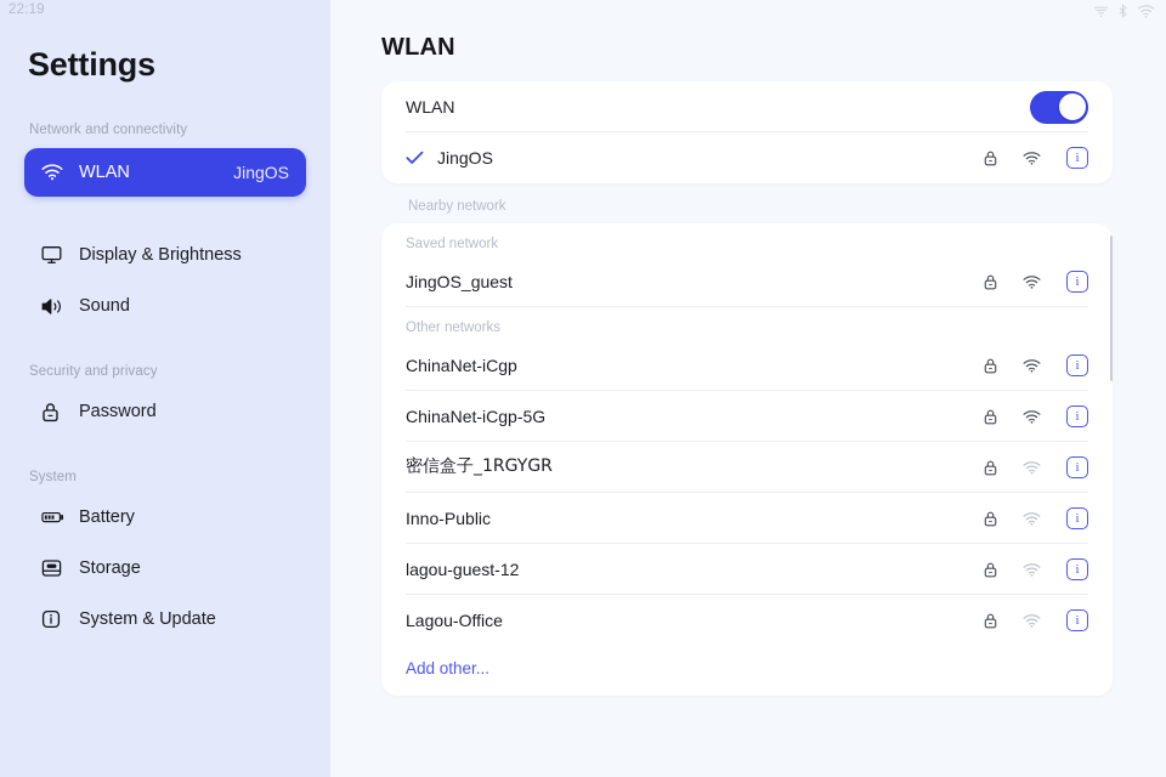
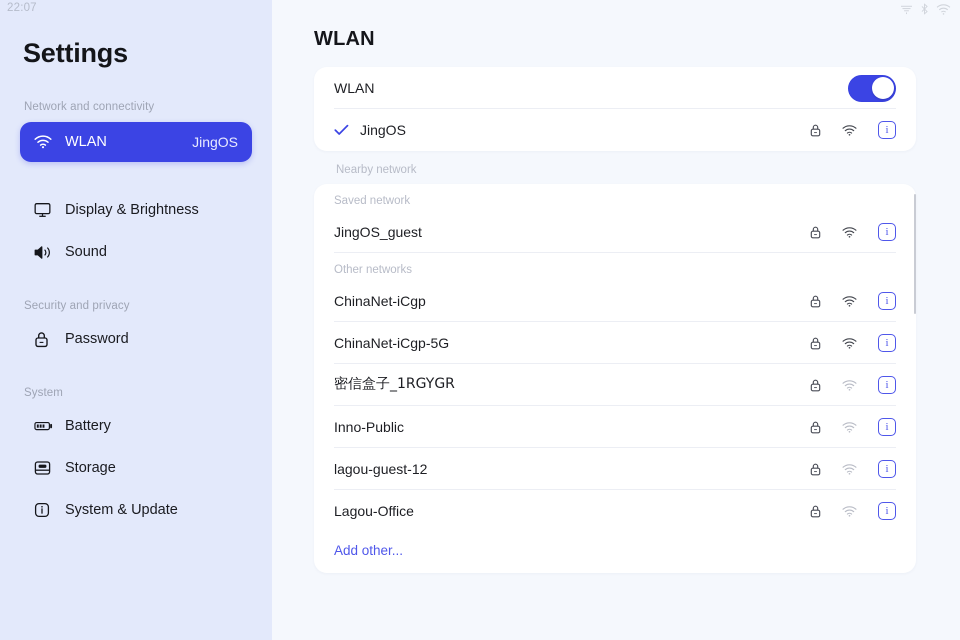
- 22:19
+ 22:07
  Settings
  Network and connectivity
  WLAN
  JingOS
  Display & Brightness
  Sound
  Security and privacy
  Password
  System
  Battery
  Storage
  System & Update
  WLAN
  WLAN
  JingOS
  i
  Nearby network
  Saved network
  JingOS_guest
  i
  Other networks
  ChinaNet-iCgp
  i
  ChinaNet-iCgp-5G
  i
  密信盒子_1RGYGR
  i
  Inno-Public
  i
  lagou-guest-12
  i
  Lagou-Office
  i
  Add other...
